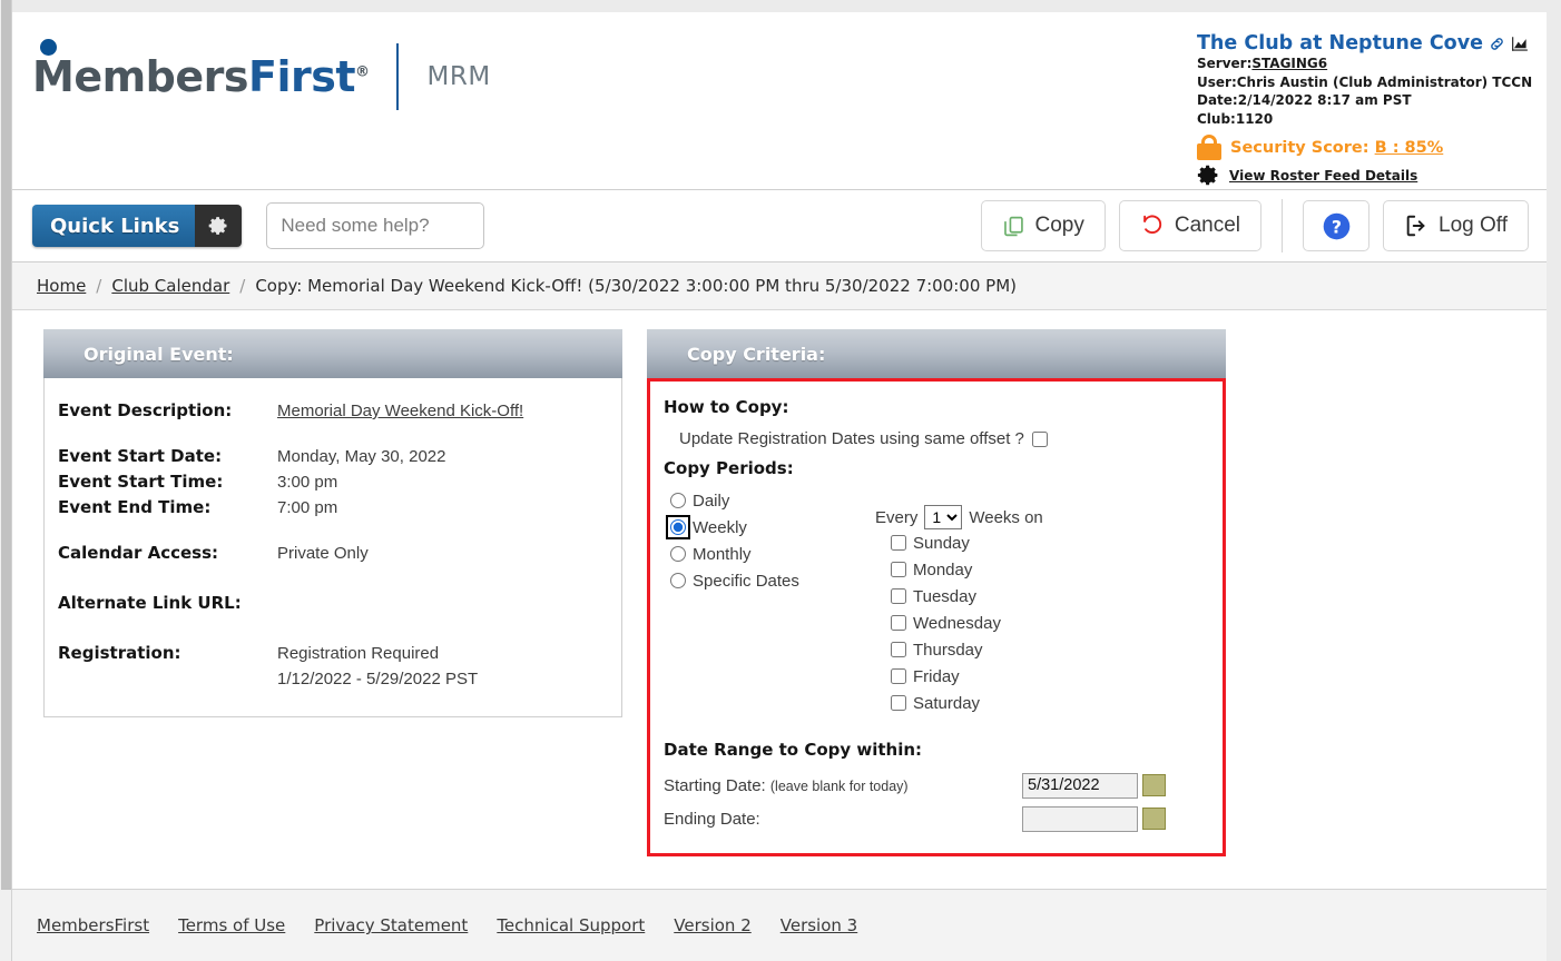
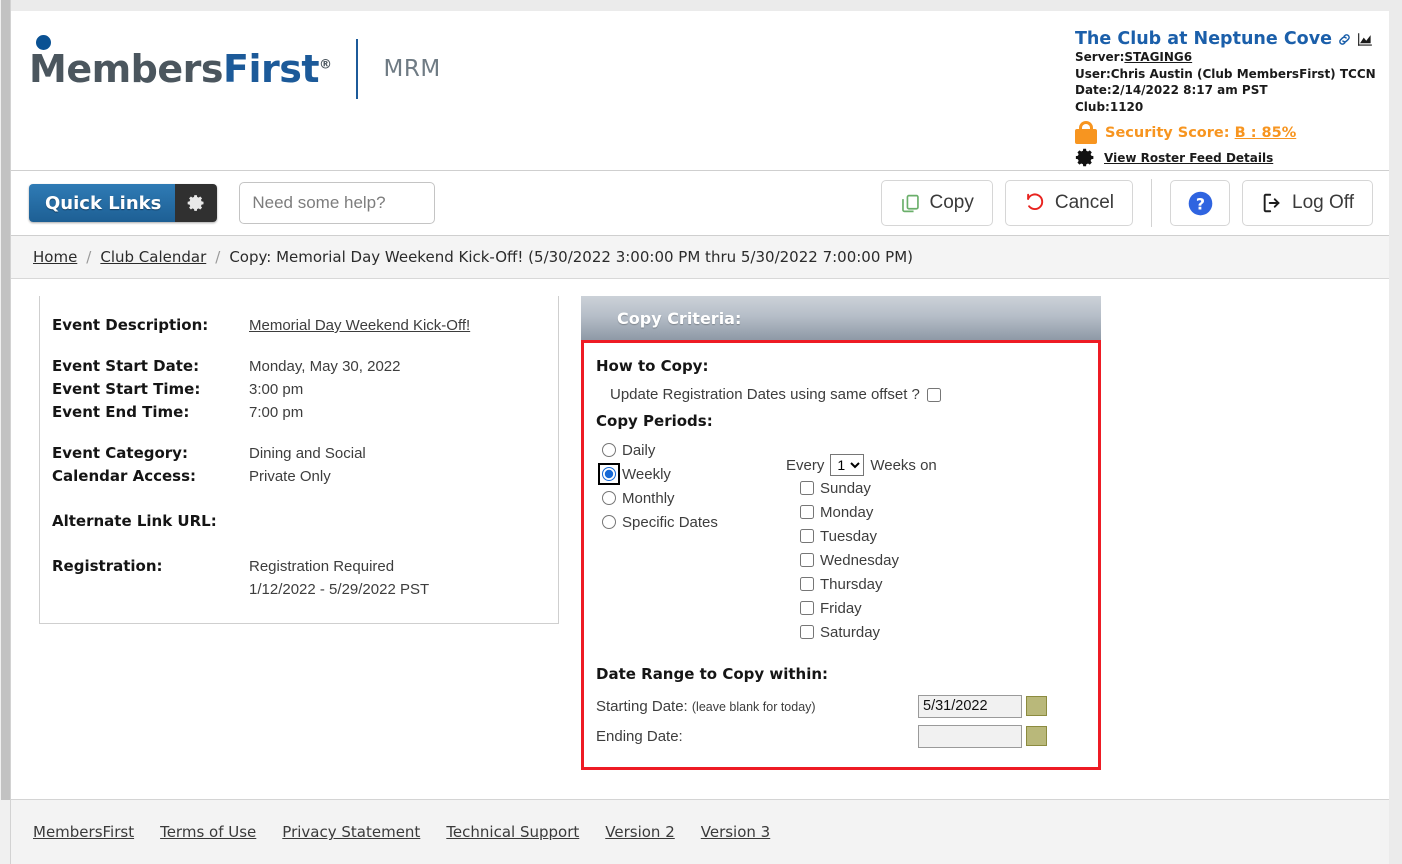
  MembersFirst®
  MRM
  The Club at Neptune Cove
  Server:STAGING6
- User:Chris Austin (Club Administrator) TCCN
+ User:Chris Austin (Club MembersFirst) TCCN
  Date:2/14/2022 8:17 am PST
  Club:1120
  Security Score: B : 85%
  View Roster Feed Details
  Quick Links
  Need some help?
  Copy
  Cancel
  ?
  Log Off
  Home
  /
  Club Calendar
  /
  Copy: Memorial Day Weekend Kick-Off! (5/30/2022 3:00:00 PM thru 5/30/2022 7:00:00 PM)
- Original Event:
  Event Description:
  Memorial Day Weekend Kick-Off!
  Event Start Date:
  Monday, May 30, 2022
  Event Start Time:
  3:00 pm
  Event End Time:
  7:00 pm
+ Event Category:
+ Dining and Social
  Calendar Access:
  Private Only
  Alternate Link URL:
  Registration:
  Registration Required
  1/12/2022 - 5/29/2022 PST
  Copy Criteria:
  How to Copy:
  Update Registration Dates using same offset ?
  Copy Periods:
  Daily
  Weekly
  Monthly
  Specific Dates
  Every
  1
  Weeks on
  Sunday
  Monday
  Tuesday
  Wednesday
  Thursday
  Friday
  Saturday
  Date Range to Copy within:
  Starting Date: (leave blank for today)
  5/31/2022
  Ending Date:
  MembersFirst
  Terms of Use
  Privacy Statement
  Technical Support
  Version 2
  Version 3
